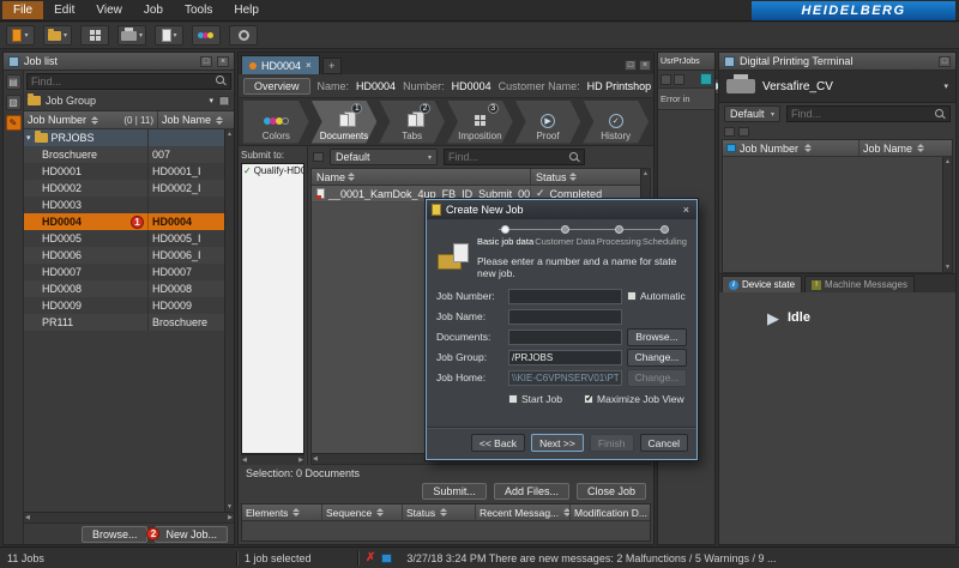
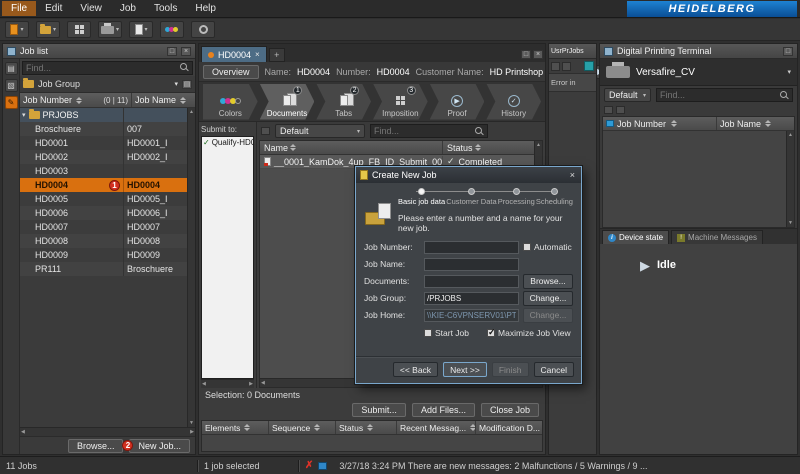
  File
  Edit
  View
  Job
  Tools
  Help
  HEIDELBERG
  Job list
  ▤
  ▧
  ✎
  Find...
  Job Group
  Job Number
  (0 | 11)
  Job Name
  PRJOBS
  Broschuere
  007
  HD0001
  HD0001_I
  HD0002
  HD0002_I
  HD0003
  HD0004
  1
  HD0004
  HD0005
  HD0005_I
  HD0006
  HD0006_I
  HD0007
  HD0007
  HD0008
  HD0008
  HD0009
  HD0009
  PR111
  Broschuere
  Browse...
  2
  New Job...
  HD0004
  ×
  +
  Overview
  Name:
  HD0004
  Number:
  HD0004
  Customer Name:
  HD Printshop
  Colors
  Documents
  Tabs
  Imposition
  Proof
  History
  Submit to:
  ✓
  Qualify-HD
  Default
  Find...
  Name
  Status
  __0001_KamDok_4up_FB_ID_Submit_00
  ✓
  Completed
  Selection: 0 Documents
  Submit...
  Add Files...
  Close Job
  Elements
  Sequence
  Status
  Recent Messag...
  Modification D...
  Error in
  Digital Printing Terminal
  Versafire_CV
  Default
  Find...
  Job Number
  Job Name
  Device state
  Machine Messages
  ▶
  Idle
  11 Jobs
  1 job selected
  ✗
  3/27/18 3:24 PM There are new messages: 2 Malfunctions / 5 Warnings / 9 ...
  Create New Job
  ×
  Basic job data
  Customer Data
  Processing
  Scheduling
- Please enter a number and a name for state new job.
+ Please enter a number and a name for your new job.
  Job Number:
  Automatic
  Job Name:
  Documents:
  Browse...
  Job Group:
  /PRJOBS
  Change...
  Job Home:
  Change...
  Start Job
  Maximize Job View
  << Back
  Next >>
  Finish
  Cancel
